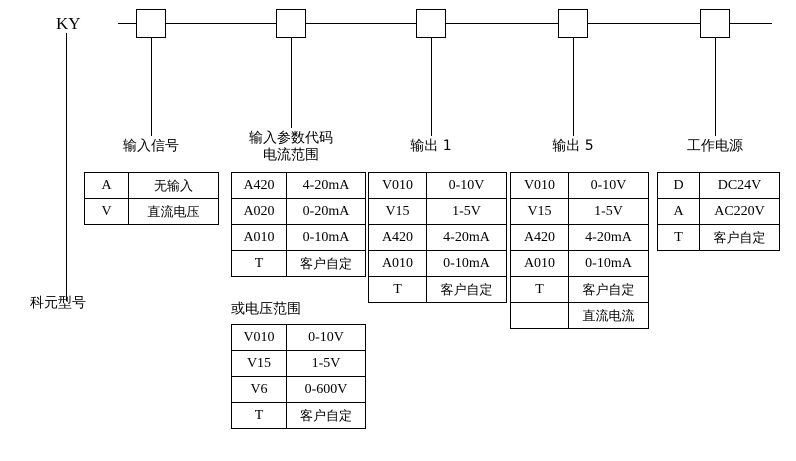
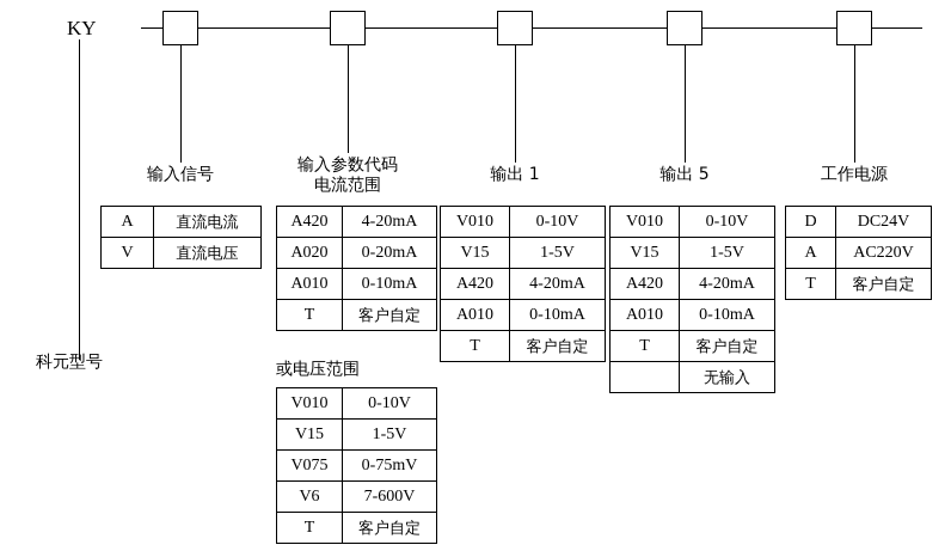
  KY
  科元型号
  输入信号
  输入参数代码
  电流范围
  输出 1
  输出 5
  工作电源
- A	无输入
+ A	直流电流
  V	直流电压
  A420	4-20mA
  A020	0-20mA
  A010	0-10mA
  T	客户自定
  V010	0-10V
  V15	1-5V
  A420	4-20mA
  A010	0-10mA
  T	客户自定
  V010	0-10V
  V15	1-5V
  A420	4-20mA
  A010	0-10mA
  T	客户自定
- 	直流电流
+ 	无输入
  D	DC24V
  A	AC220V
  T	客户自定
  或电压范围
  V010	0-10V
  V15	1-5V
+ V075	0-75mV
- V6	0-600V
+ V6	7-600V
  T	客户自定
